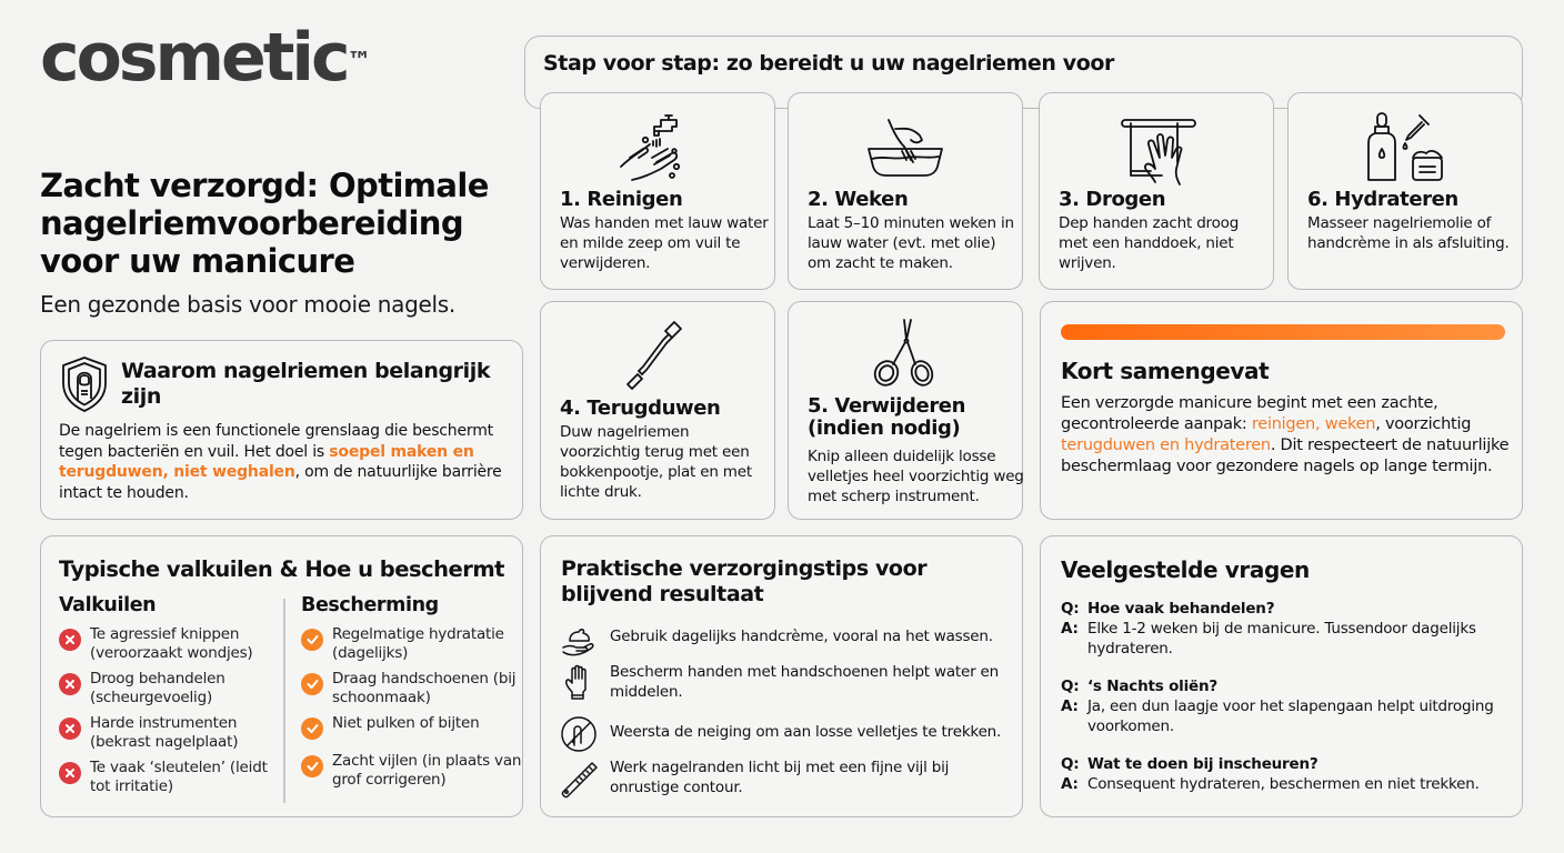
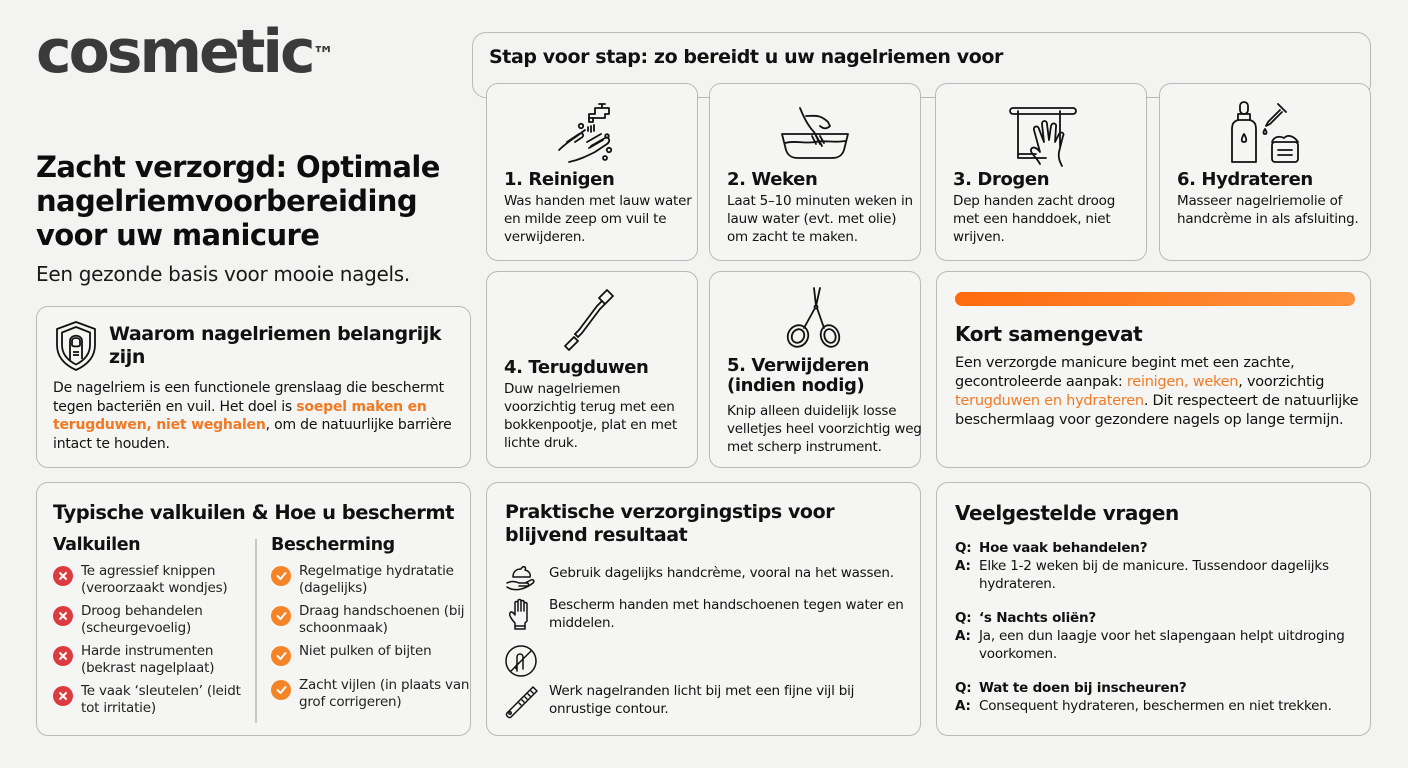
  cosmetic™
  Zacht verzorgd: Optimale nagelriemvoorbereiding voor uw manicure
  Een gezonde basis voor mooie nagels.
  Waarom nagelriemen belangrijk zijn
  De nagelriem is een functionele grenslaag die beschermt tegen bacteriën en vuil. Het doel is soepel maken en terugduwen, niet weghalen, om de natuurlijke barrière intact te houden.
  Stap voor stap: zo bereidt u uw nagelriemen voor
  1. Reinigen
  Was handen met lauw water en milde zeep om vuil te verwijderen.
  2. Weken
  Laat 5–10 minuten weken in lauw water (evt. met olie) om zacht te maken.
  3. Drogen
  Dep handen zacht droog met een handdoek, niet wrijven.
  6. Hydrateren
  Masseer nagelriemolie of handcrème in als afsluiting.
  4. Terugduwen
  Duw nagelriemen voorzichtig terug met een bokkenpootje, plat en met lichte druk.
  5. Verwijderen (indien nodig)
  Knip alleen duidelijk losse velletjes heel voorzichtig weg met scherp instrument.
  Kort samengevat
  Een verzorgde manicure begint met een zachte, gecontroleerde aanpak: reinigen, weken, voorzichtig terugduwen en hydrateren. Dit respecteert de natuurlijke beschermlaag voor gezondere nagels op lange termijn.
  Typische valkuilen & Hoe u beschermt
  Valkuilen
  Te agressief knippen (veroorzaakt wondjes)
  Droog behandelen (scheurgevoelig)
  Harde instrumenten (bekrast nagelplaat)
  Te vaak ‘sleutelen’ (leidt tot irritatie)
  Bescherming
  Regelmatige hydratatie (dagelijks)
  Draag handschoenen (bij schoonmaak)
  Niet pulken of bijten
  Zacht vijlen (in plaats van grof corrigeren)
  Praktische verzorgingstips voor blijvend resultaat
  Gebruik dagelijks handcrème, vooral na het wassen.
- Bescherm handen met handschoenen helpt water en middelen.
+ Bescherm handen met handschoenen tegen water en middelen.
- Weersta de neiging om aan losse velletjes te trekken.
  Werk nagelranden licht bij met een fijne vijl bij onrustige contour.
  Veelgestelde vragen
  Q:
  Hoe vaak behandelen?
  A:
  Elke 1-2 weken bij de manicure. Tussendoor dagelijks hydrateren.
  Q:
  ‘s Nachts oliën?
  A:
  Ja, een dun laagje voor het slapengaan helpt uitdroging voorkomen.
  Q:
  Wat te doen bij inscheuren?
  A:
  Consequent hydrateren, beschermen en niet trekken.
